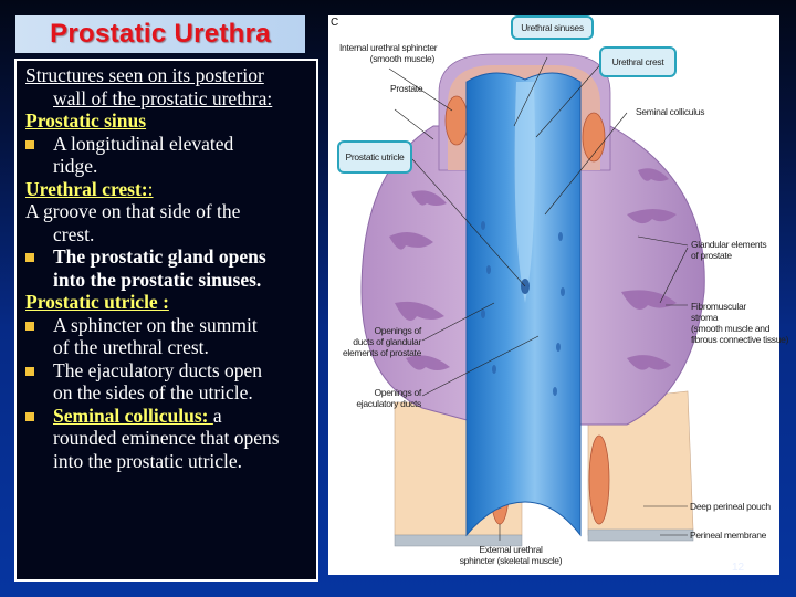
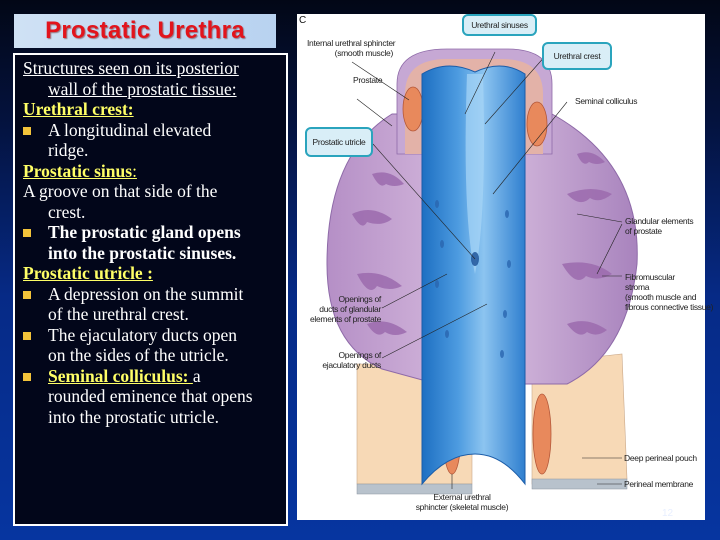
  Prostatic Urethra
  Structures seen on its posterior
- wall of the prostatic urethra:
+ wall of the prostatic tissue:
- Prostatic sinus
+ Urethral crest:
  A longitudinal elevated
  ridge.
- Urethral crest::
+ Prostatic sinus:
  A groove on that side of the
  crest.
  The prostatic gland opens
  into the prostatic sinuses.
  Prostatic utricle :
- A sphincter on the summit
+ A depression on the summit
  of the urethral crest.
  The ejaculatory ducts open
  on the sides of the utricle.
  Seminal colliculus: a
  rounded eminence that opens
  into the prostatic utricle.
  C
  Urethral sinuses
  Urethral crest
  Prostatic utricle
  Internal urethral sphincter
  (smooth muscle)
  Prostate
  Seminal colliculus
  Glandular elements
  of prostate
  Fibromuscular
  stroma
  (smooth muscle and
  fibrous connective tissue)
  Openings of
  ducts of glandular
  elements of prostate
  Openings of
  ejaculatory ducts
  Deep perineal pouch
  Perineal membrane
  External urethral
  sphincter (skeletal muscle)
